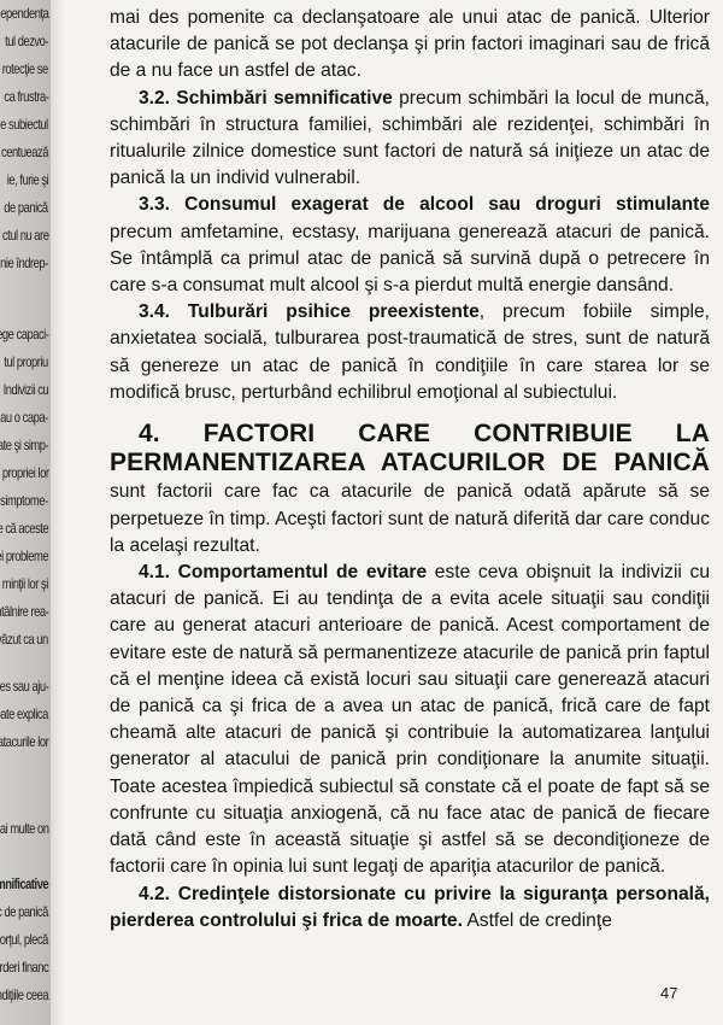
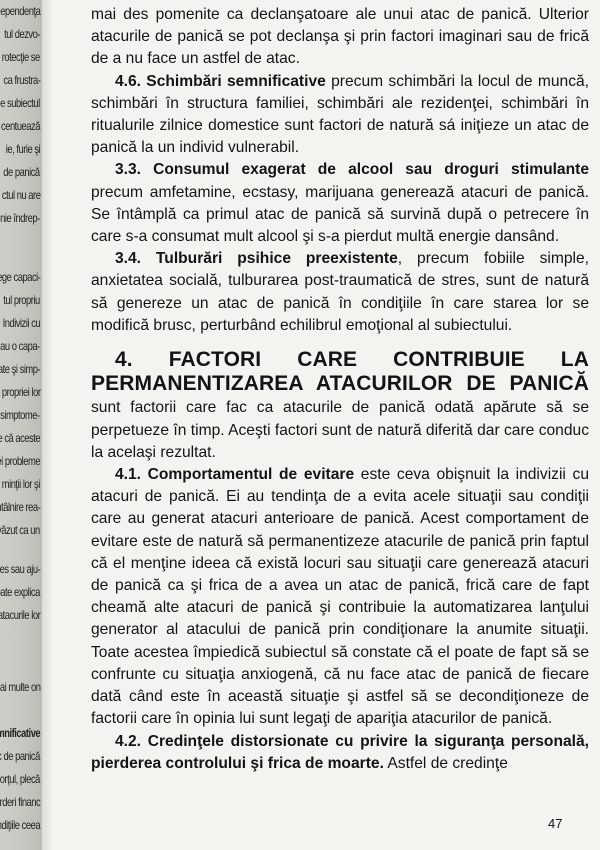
  ependenţa
  tul dezvo-
  rotecţie se
  ca frustra-
  e subiectul
  centuează
  ie, furie şi
  de panică
  ctul nu are
  nie îndrep-
  ge capaci-
  tul propriu
  Indivizii cu
  au o capa-
  ate şi simp-
  propriei lor
  simptome-
  că aceste
  i probleme
  minţii lor şi
  tâlnire rea-
  ăzut ca un
  es sau aju-
  ate explica
  atacurile lor
  ai multe on
  mnificative
  de panică
  orţul, plecă
  rderi financ
  diţiile ceea
  mai des pomenite ca declanşatoare ale unui atac de panică. Ulterior atacurile de panică se pot declanşa şi prin factori imaginari sau de fri­că de a nu face un astfel de atac.
- 3.2. Schimbări semnificative precum schimbări la locul de muncă, schimbări în structura familiei, schimbări ale rezidenţei, schimbări în ritualurile zilnice domestice sunt factori de natură sá iniţieze un atac de panică la un individ vulnerabil.
+ 4.6. Schimbări semnificative precum schimbări la locul de muncă, schimbări în structura familiei, schimbări ale rezidenţei, schimbări în ritualurile zilnice domestice sunt factori de natură sá iniţieze un atac de panică la un individ vulnerabil.
  3.3. Consumul exagerat de alcool sau droguri stimulante precum amfetamine, ecstasy, marijuana generează atacuri de pani­că. Se întâmplă ca primul atac de panică să survină după o petrece­re în care s-a consumat mult alcool şi s-a pierdut multă energie dan­sând.
  3.4. Tulburări psihice preexistente, precum fobiile simple, anxietatea socială, tulburarea post-traumatică de stres, sunt de na­tură să genereze un atac de panică în condiţiile în care starea lor se modifică brusc, perturbând echilibrul emoţional al subiectului.
  4. FACTORI CARE CONTRIBUIE LA PERMANENTI­ZAREA ATACURILOR DE PANICĂ sunt factorii care fac ca atacurile de panică odată apărute să se perpetueze în timp. Aceşti factori sunt de natură diferită dar care conduc la acelaşi rezultat.
  4.1. Comportamentul de evitare este ceva obişnuit la indivizii cu atacuri de panică. Ei au tendinţa de a evita acele situaţii sau condiţii care au generat atacuri anterioare de panică. Acest comportament de evitare este de natură să permanentizeze atacurile de panică prin fap­tul că el menţine ideea că există locuri sau situaţii care generează ata­curi de panică ca şi frica de a avea un atac de panică, frică care de fapt cheamă alte atacuri de panică şi contribuie la automatizarea lanţului generator al atacului de panică prin condiţionare la anumite situaţii. Toate acestea împiedică subiectul să constate că el poate de fapt să se confrunte cu situaţia anxiogenă, că nu face atac de panică de fieca­re dată când este în această situaţie şi astfel să se decondiţioneze de factorii care în opinia lui sunt legaţi de apariţia atacurilor de panică.
  4.2. Credinţele distorsionate cu privire la siguranţa perso­nală, pierderea controlului şi frica de moarte. Astfel de credinţe
  47
